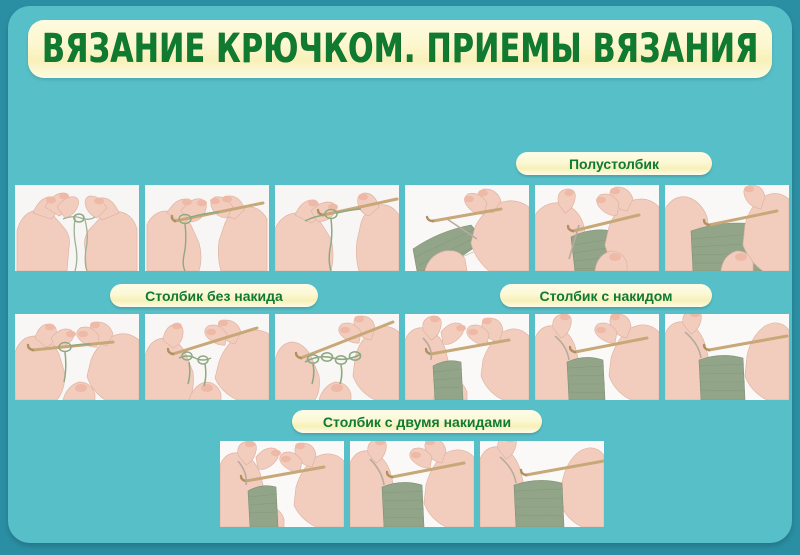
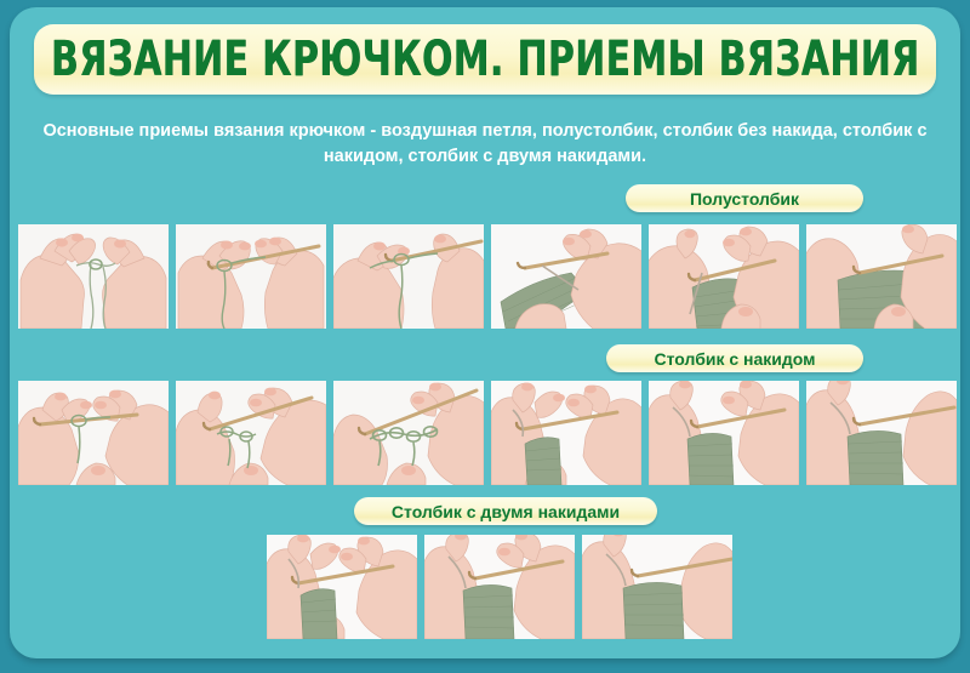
  ВЯЗАНИЕ КРЮЧКОМ. ПРИЕМЫ ВЯЗАНИЯ
+ Основные приемы вязания крючком - воздушная петля, полустолбик, столбик без накида, столбик с накидом, столбик с двумя накидами.
  Полустолбик
- Столбик без накида
  Столбик с накидом
  Столбик с двумя накидами
